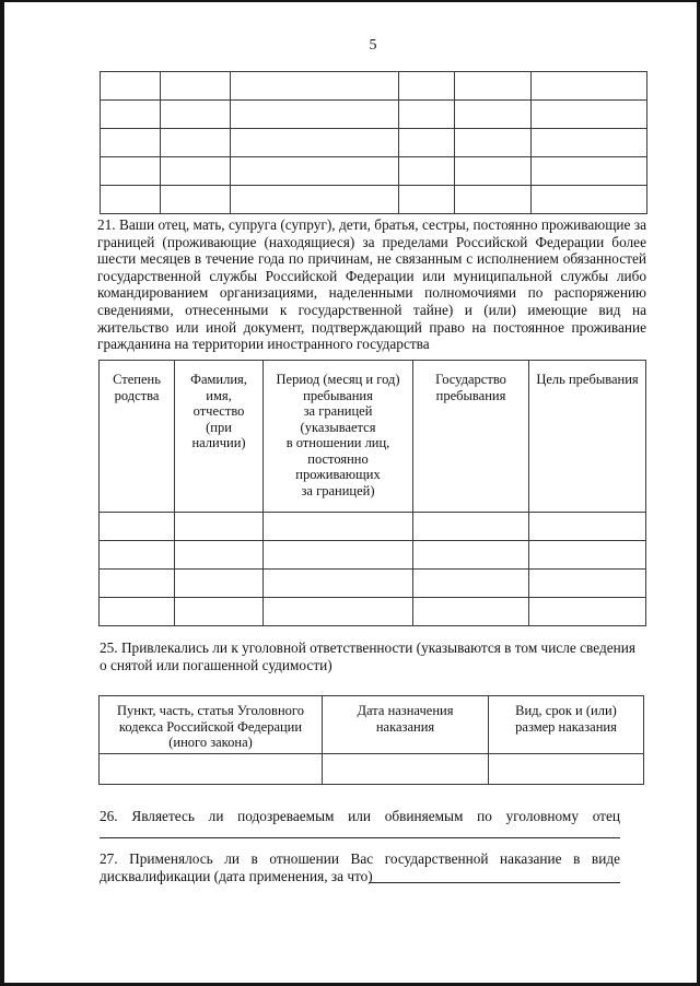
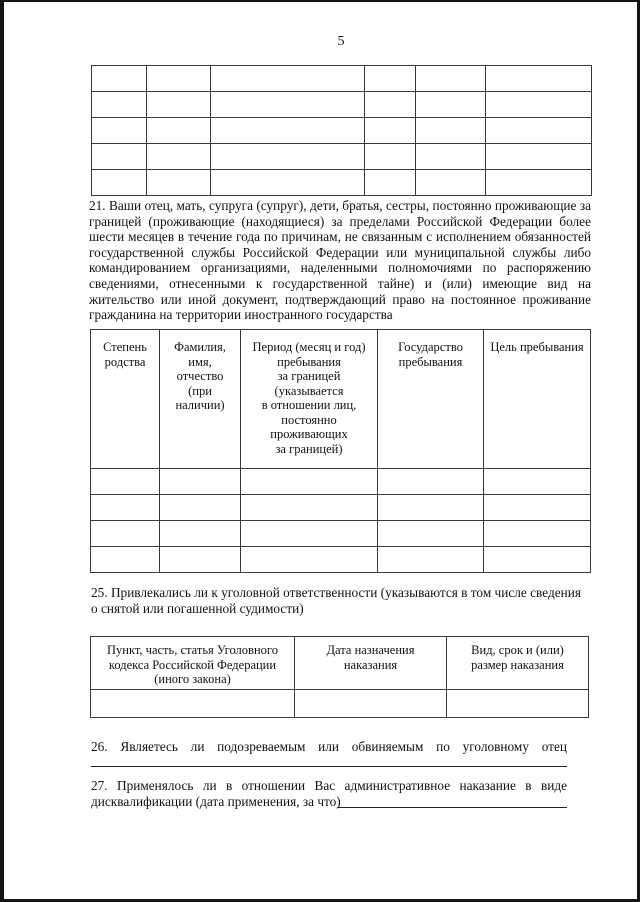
  5
  21. Ваши отец, мать, супруга (супруг), дети, братья, сестры, постоянно проживающие за границей (проживающие (находящиеся) за пределами Российской Федерации более шести месяцев в течение года по причинам, не связанным с исполнением обязанностей государственной службы Российской Федерации или муниципальной службы либо командированием организациями, наделенными полномочиями по распоряжению сведениями, отнесенными к государственной тайне) и (или) имеющие вид на жительство или иной документ, подтверждающий право на постоянное проживание гражданина на территории иностранного государства
  Степеньродства	Фамилия,имя,отчество(приналичии)	Период (месяц и год)пребыванияза границей(указываетсяв отношении лиц,постояннопроживающихза границей)	Государствопребывания	Цель пребывания
  25. Привлекались ли к уголовной ответственности (указываются в том числе сведения о снятой или погашенной судимости)
  Пункт, часть, статья Уголовногокодекса Российской Федерации(иного закона)	Дата назначениянаказания	Вид, срок и (или)размер наказания
  26. Являетесь ли подозреваемым или обвиняемым по уголовному отец
- 27. Применялось ли в отношении Вас государственной наказание в виде дисквалификации (дата применения, за что)
+ 27. Применялось ли в отношении Вас административное наказание в виде дисквалификации (дата применения, за что)
